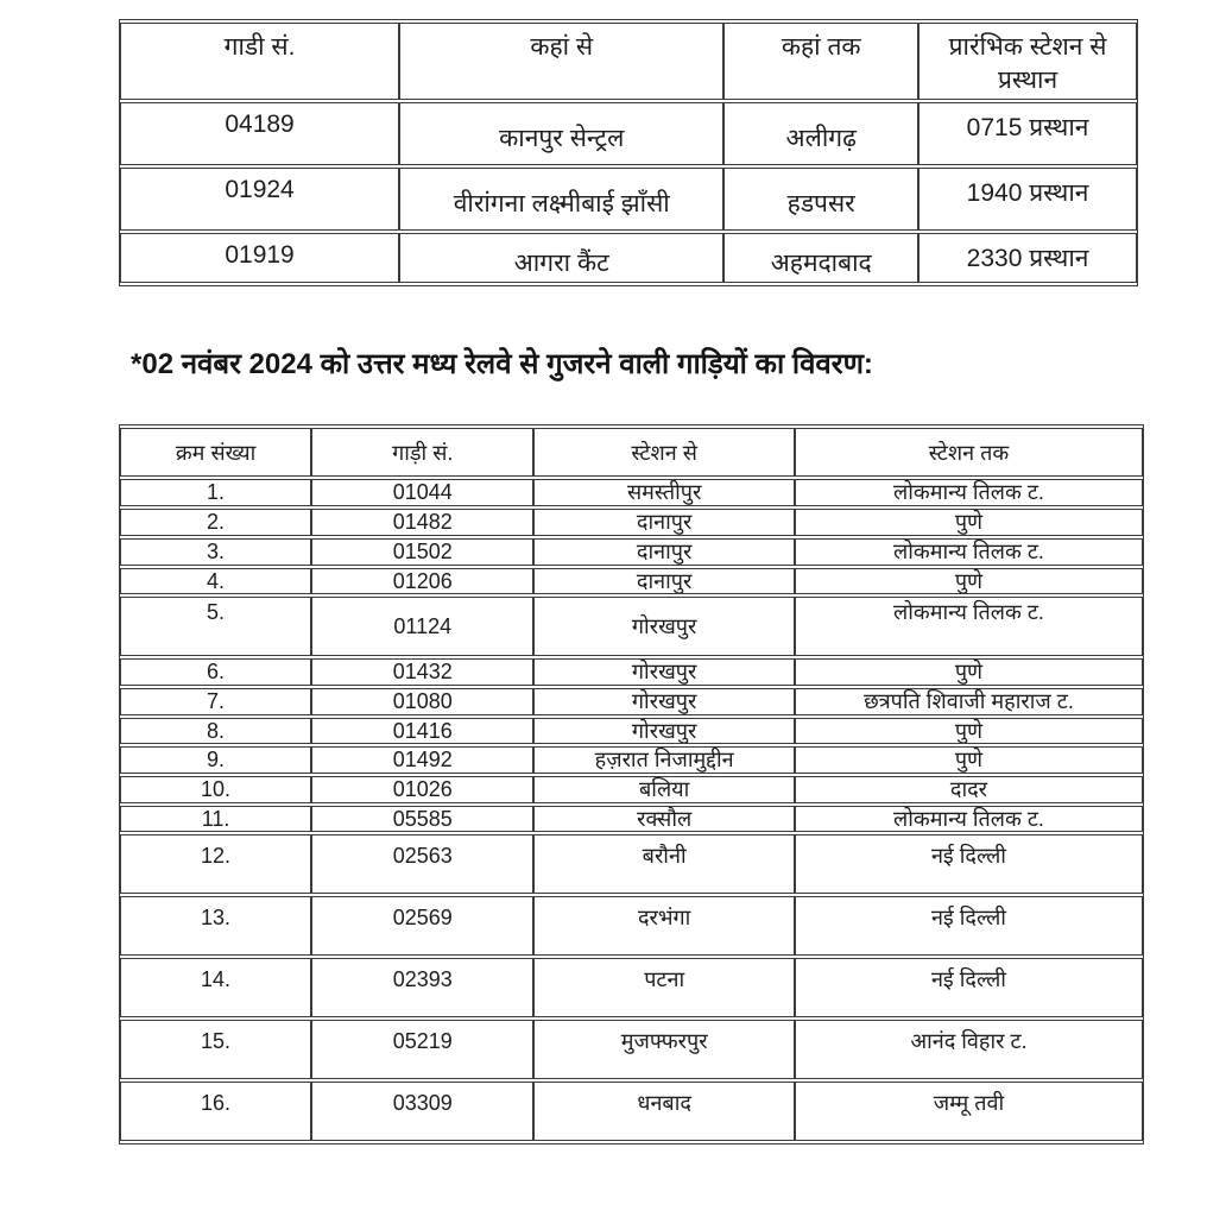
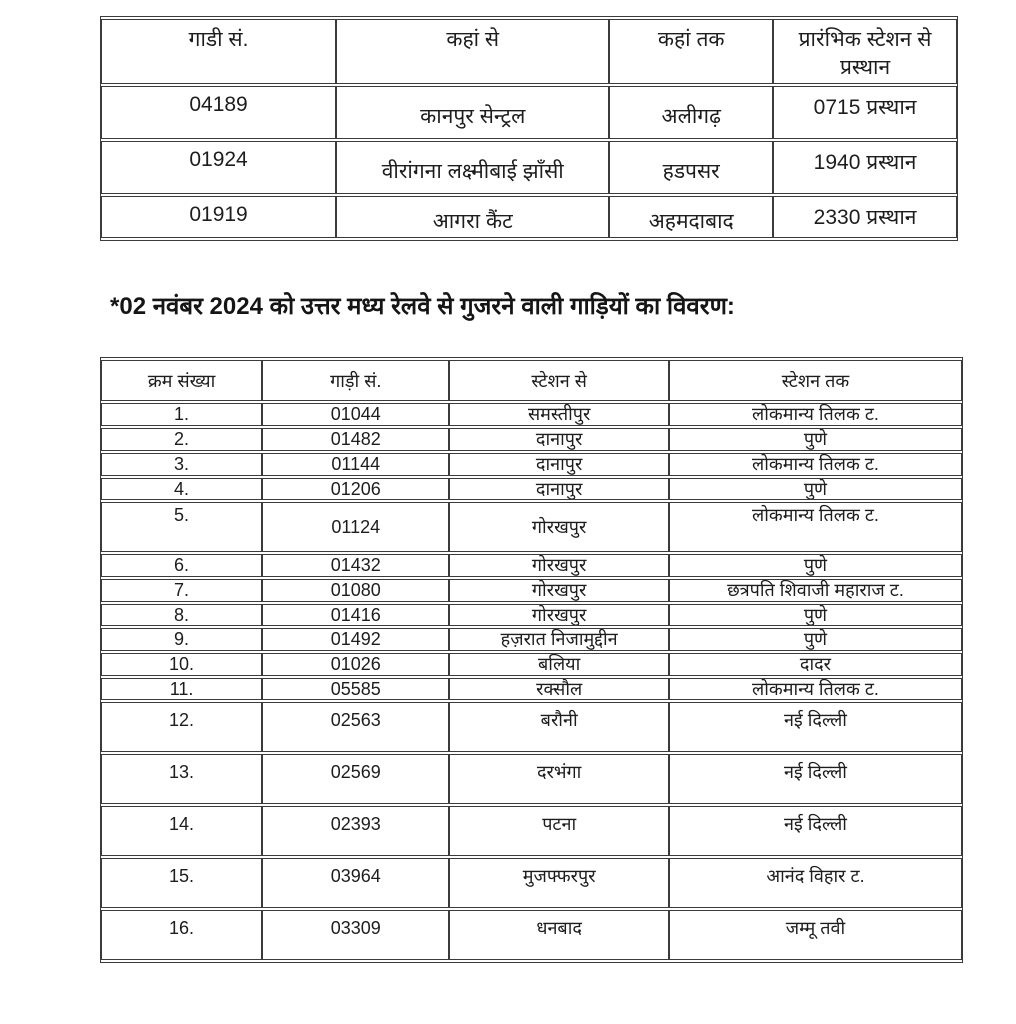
  गाडी सं.	कहां से	कहां तक	प्रारंभिक स्टेशन से प्रस्थान
  04189	कानपुर सेन्ट्रल	अलीगढ़	0715 प्रस्थान
  01924	वीरांगना लक्ष्मीबाई झाँसी	हडपसर	1940 प्रस्थान
  01919	आगरा कैंट	अहमदाबाद	2330 प्रस्थान
  *02 नवंबर 2024 को उत्तर मध्य रेलवे से गुजरने वाली गाड़ियों का विवरण:
  क्रम संख्या	गाड़ी सं.	स्टेशन से	स्टेशन तक
  1.	01044	समस्तीपुर	लोकमान्य तिलक ट.
  2.	01482	दानापुर	पुणे
- 3.	01502	दानापुर	लोकमान्य तिलक ट.
+ 3.	01144	दानापुर	लोकमान्य तिलक ट.
  4.	01206	दानापुर	पुणे
  5.	01124	गोरखपुर	लोकमान्य तिलक ट.
  6.	01432	गोरखपुर	पुणे
  7.	01080	गोरखपुर	छत्रपति शिवाजी महाराज ट.
  8.	01416	गोरखपुर	पुणे
  9.	01492	हज़रात निजामुद्दीन	पुणे
  10.	01026	बलिया	दादर
  11.	05585	रक्सौल	लोकमान्य तिलक ट.
  12.	02563	बरौनी	नई दिल्ली
  13.	02569	दरभंगा	नई दिल्ली
  14.	02393	पटना	नई दिल्ली
- 15.	05219	मुजफ्फरपुर	आनंद विहार ट.
+ 15.	03964	मुजफ्फरपुर	आनंद विहार ट.
  16.	03309	धनबाद	जम्मू तवी
